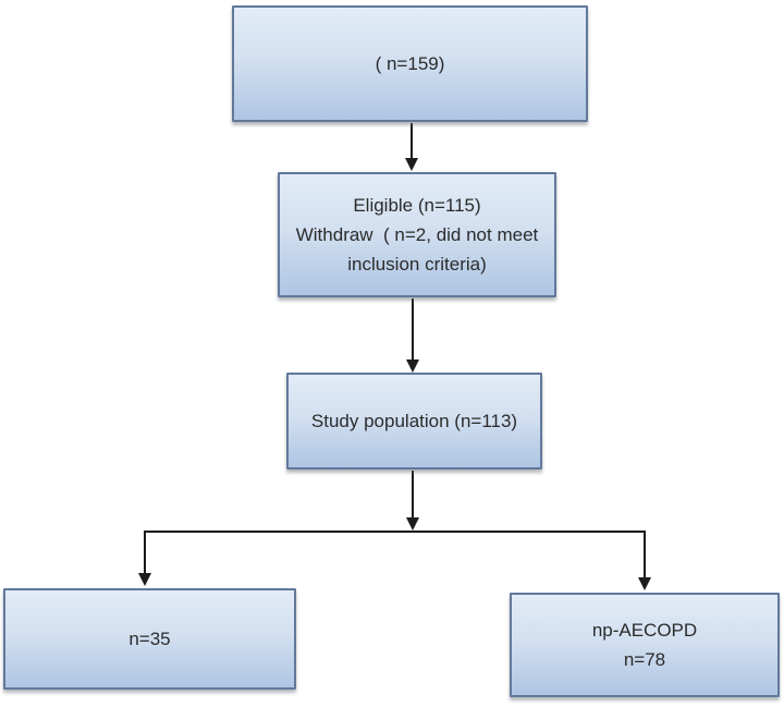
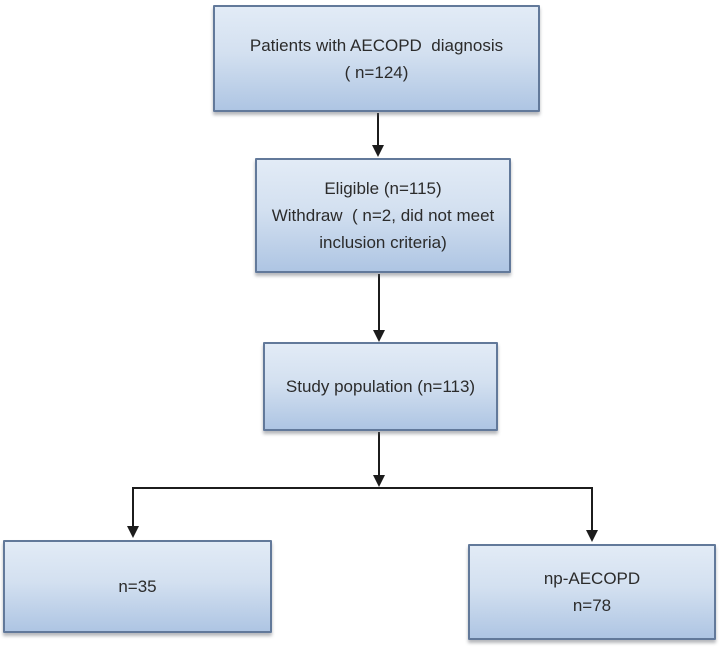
+ Patients with AECOPD diagnosis
- ( n=159)
+ ( n=124)
  Eligible (n=115)
  Withdraw ( n=2, did not meet
  inclusion criteria)
  Study population (n=113)
  n=35
  np-AECOPD
  n=78
